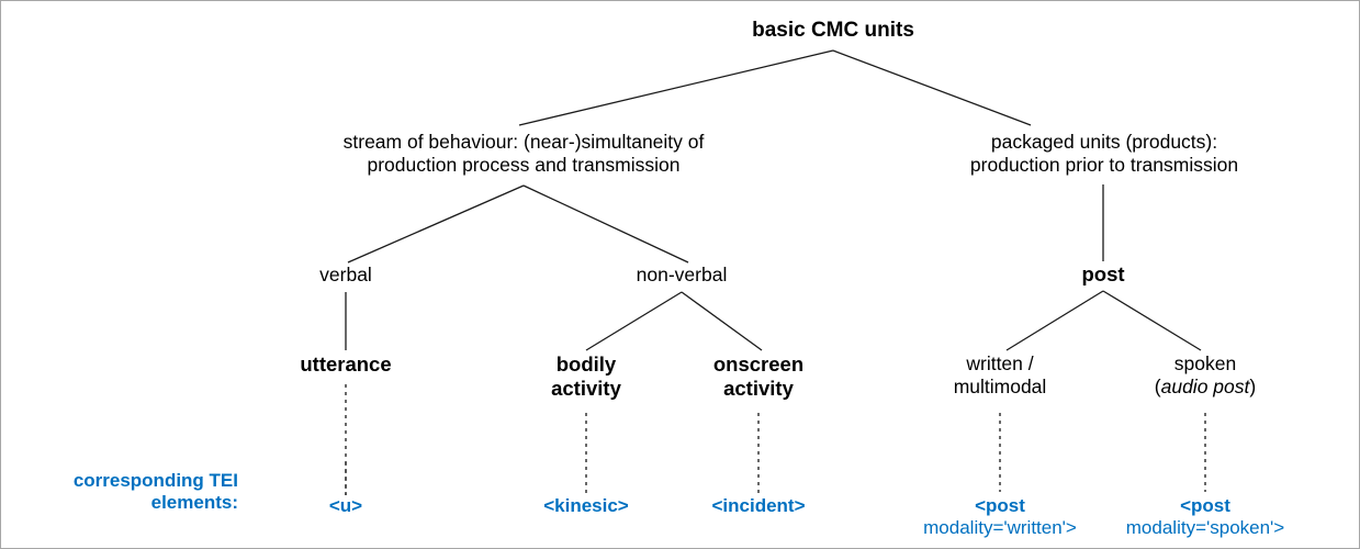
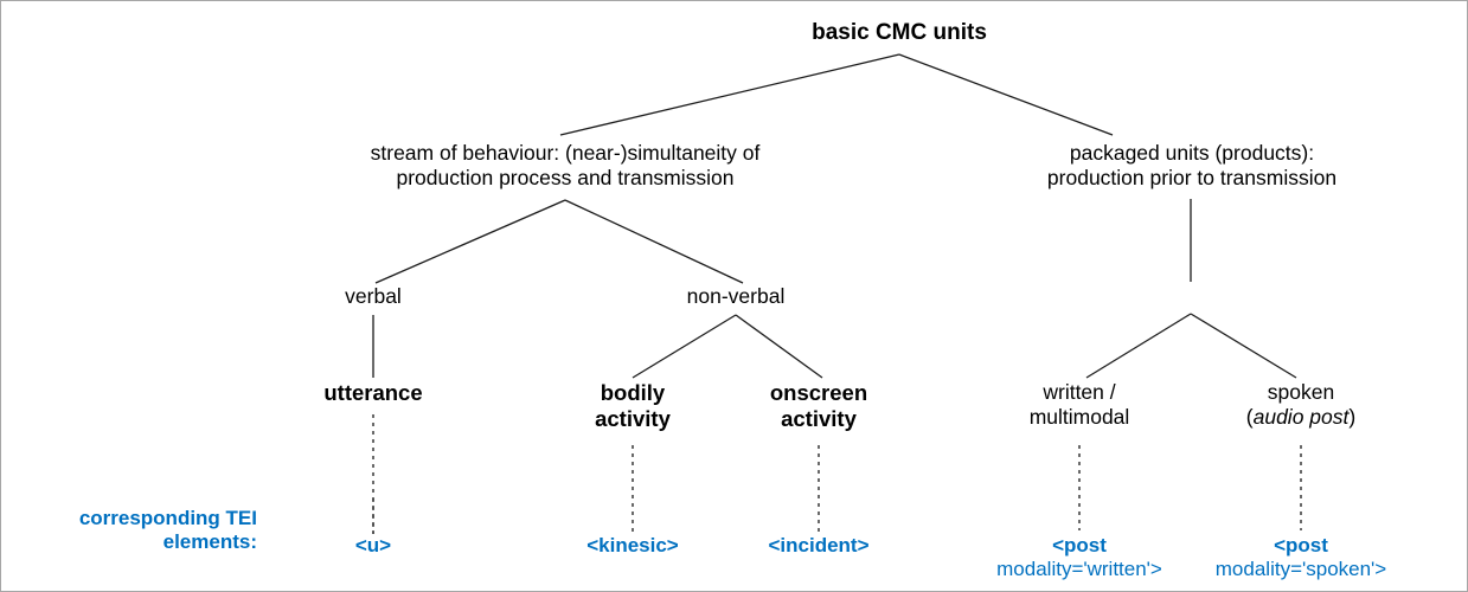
  basic CMC units
  stream of behaviour: (near-)simultaneity of
  production process and transmission
  packaged units (products):
  production prior to transmission
  verbal
  non-verbal
- post
  utterance
  bodily
  activity
  onscreen
  activity
  written /
  multimodal
  spoken
  (audio post)
  corresponding TEI
  elements:
  <u>
  <kinesic>
  <incident>
  <post
  modality='written'>
  <post
  modality='spoken'>
